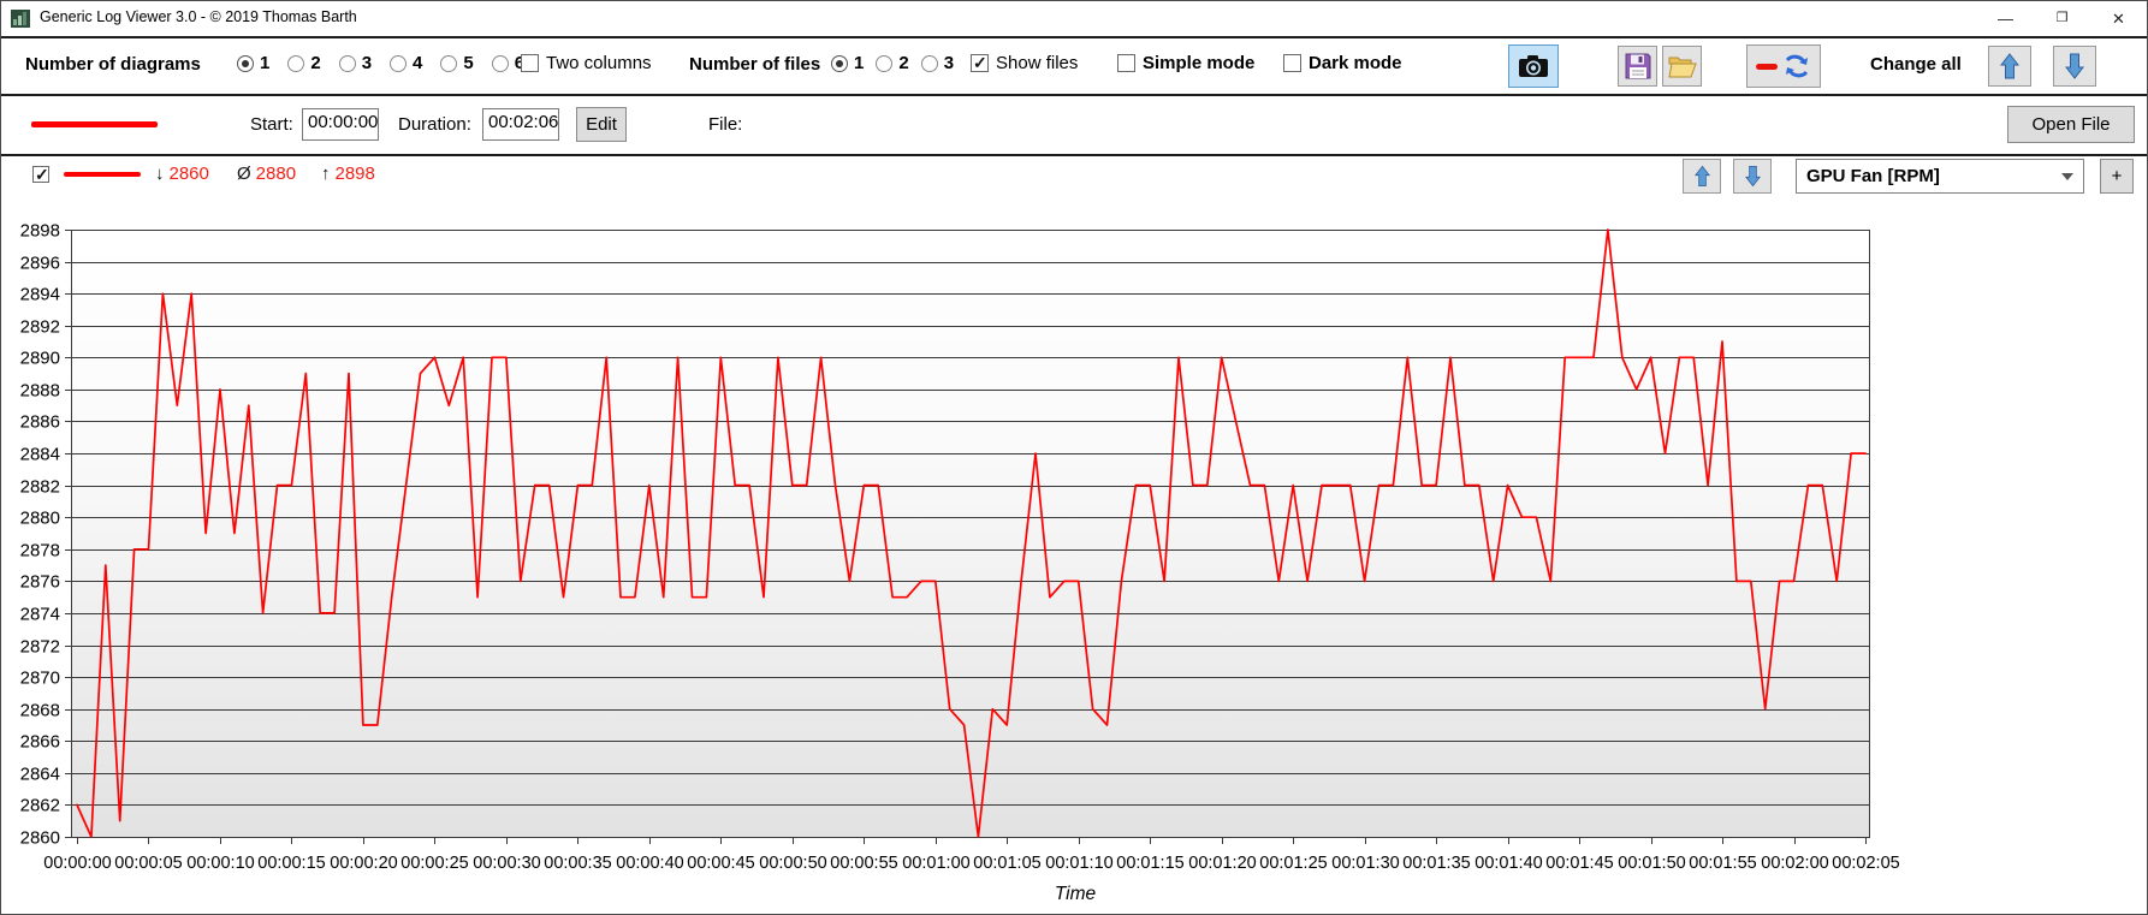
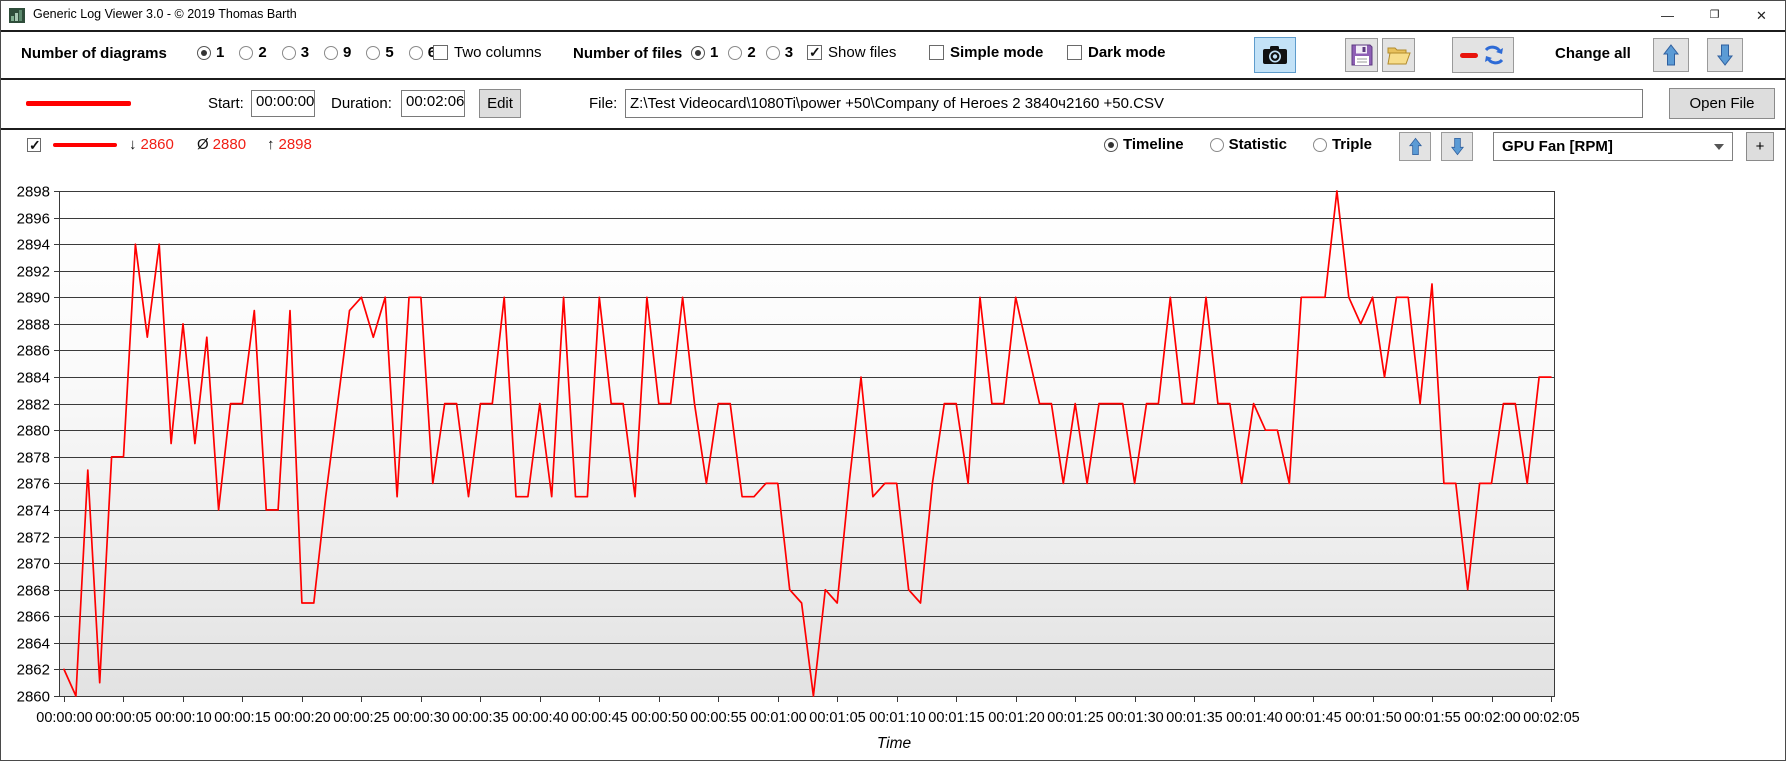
  Generic Log Viewer 3.0 - © 2019 Thomas Barth
  —
  ❐
  ✕
  Number of diagrams
  1
  2
  3
- 4
+ 9
  5
  6
  Two columns
  Number of files
  1
  2
  3
  Show files
  Simple mode
  Dark mode
  Change all
  Start:
  00:00:00
  Duration:
  00:02:06
  Edit
  File:
+ Z:\Test Videocard\1080Ti\power +50\Company of Heroes 2 3840ч2160 +50.CSV
  Open File
  ↓ 2860
  Ø 2880
  ↑ 2898
+ Timeline
+ Statistic
+ Triple
  GPU Fan [RPM]
  +
  2860
  2862
  2864
  2866
  2868
  2870
  2872
  2874
  2876
  2878
  2880
  2882
  2884
  2886
  2888
  2890
  2892
  2894
  2896
  2898
  00:00:00
  00:00:05
  00:00:10
  00:00:15
  00:00:20
  00:00:25
  00:00:30
  00:00:35
  00:00:40
  00:00:45
  00:00:50
  00:00:55
  00:01:00
  00:01:05
  00:01:10
  00:01:15
  00:01:20
  00:01:25
  00:01:30
  00:01:35
  00:01:40
  00:01:45
  00:01:50
  00:01:55
  00:02:00
  00:02:05
  Time
